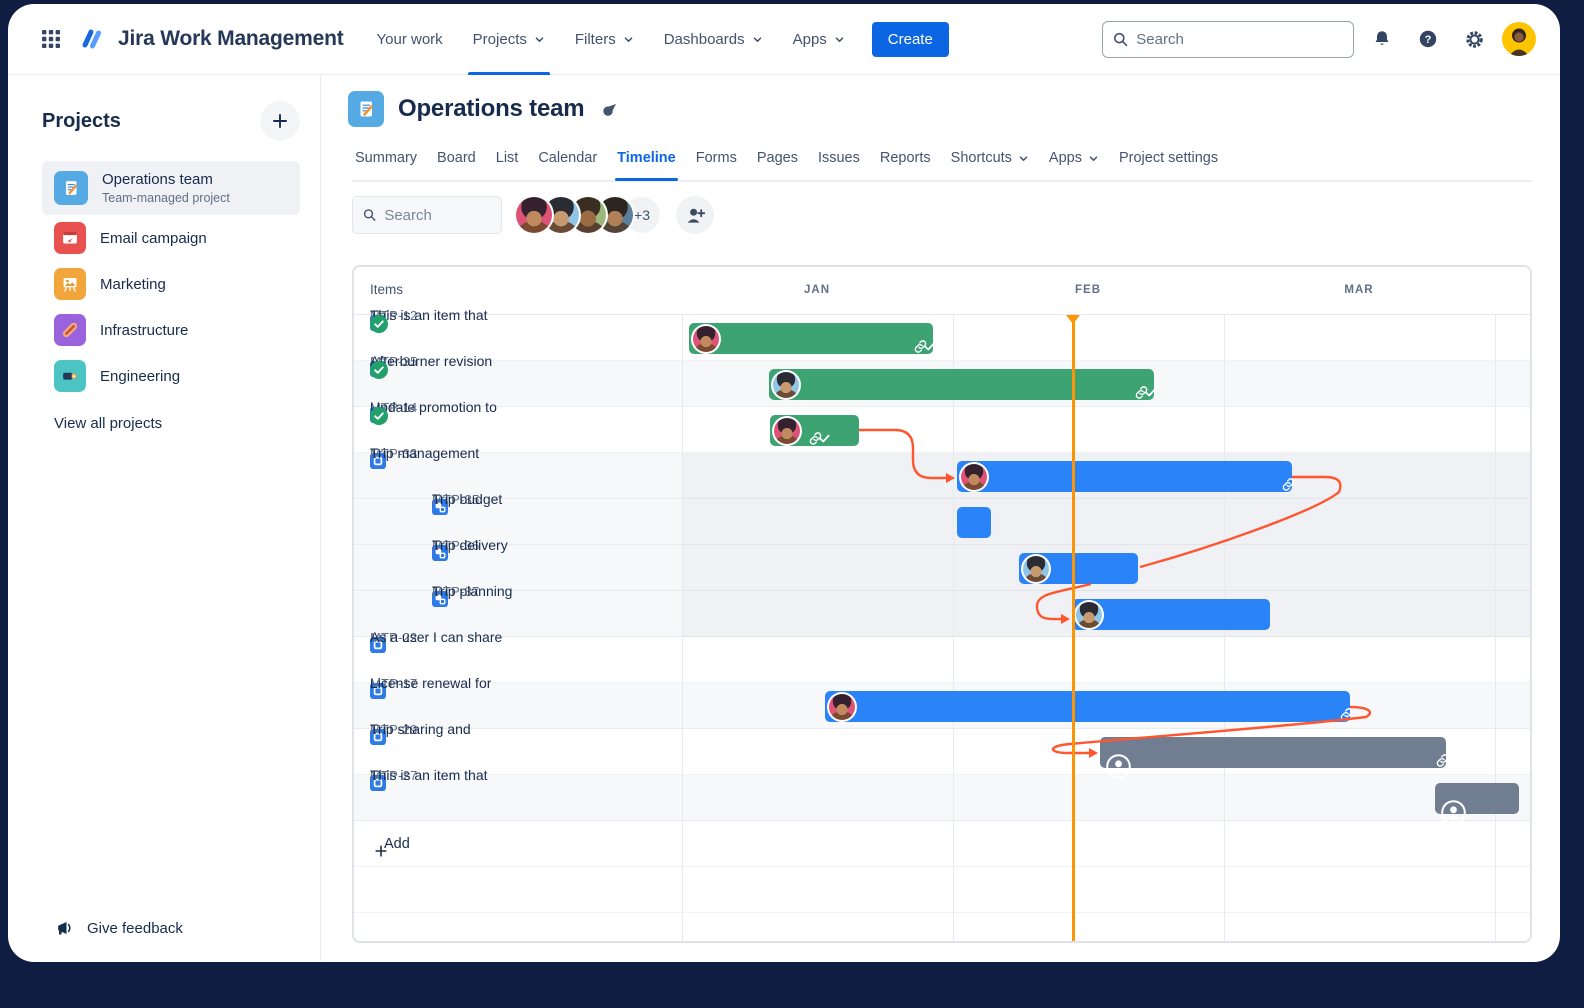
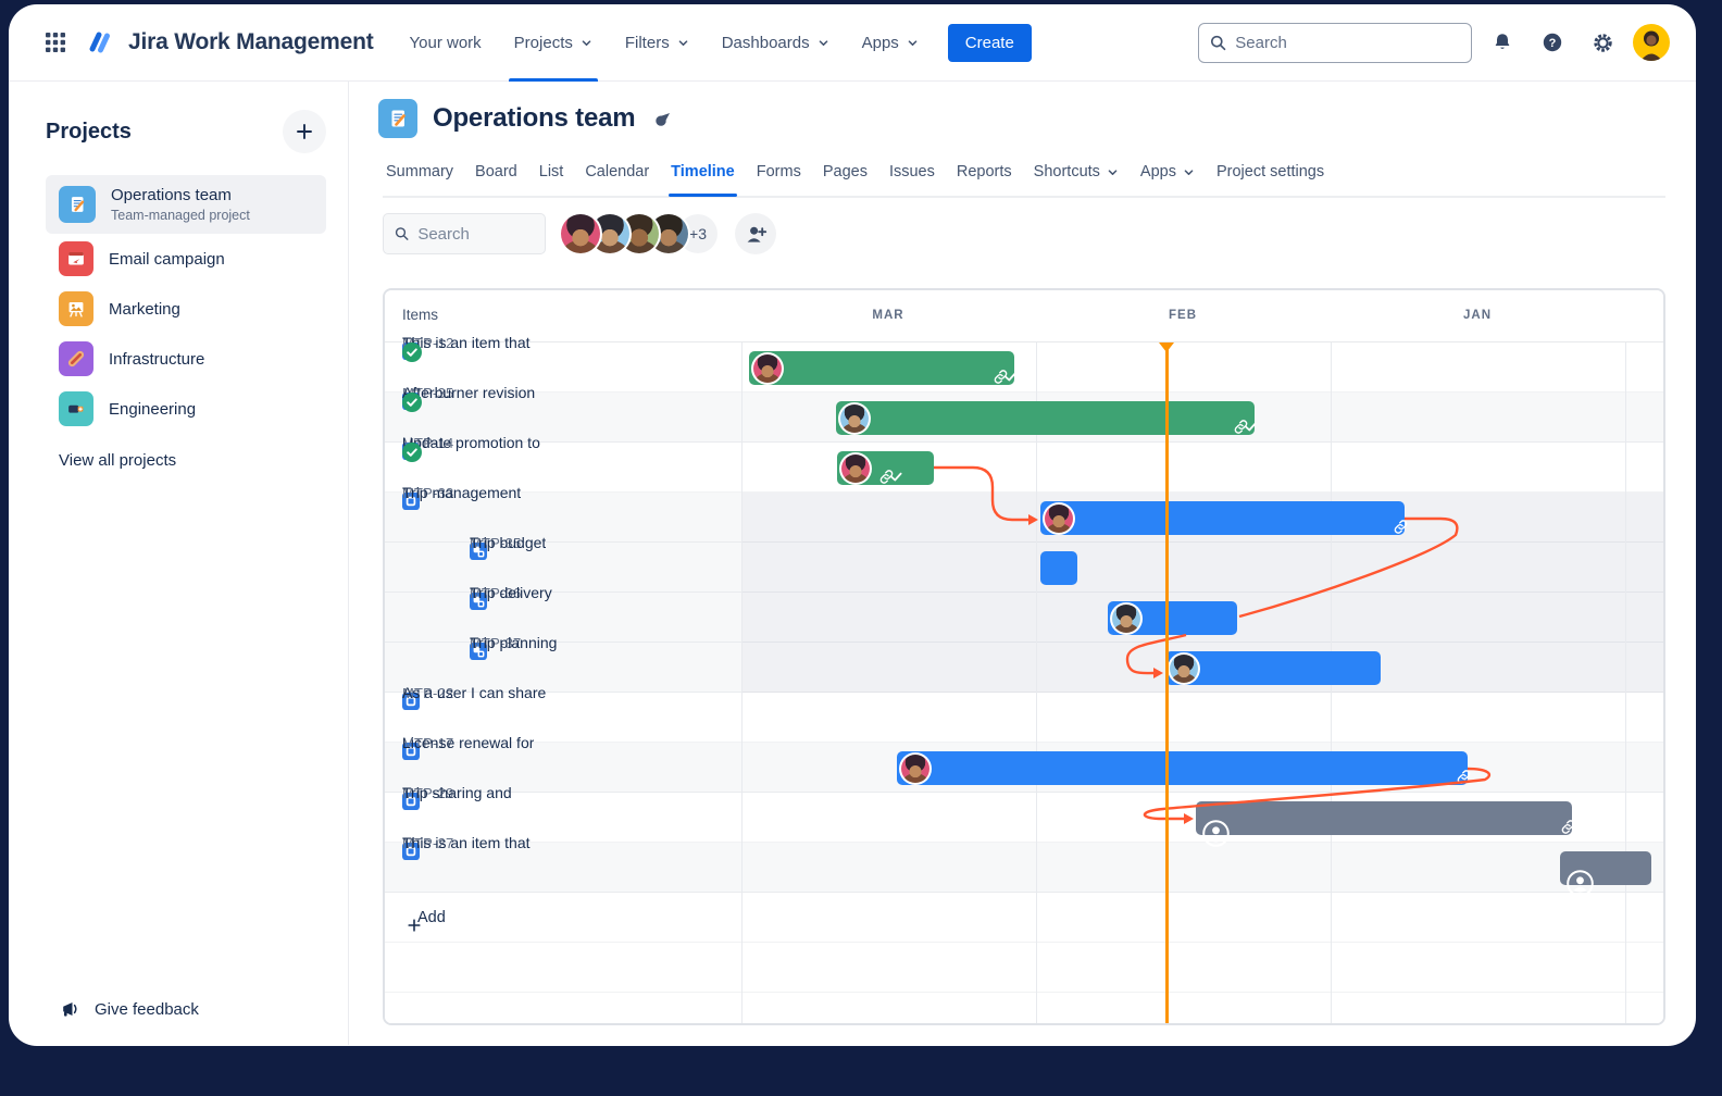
  Jira Work Management
  Your work
  Projects
  Filters
  Dashboards
  Apps
  Create
  Search
  ?
  Projects
  Operations team
  Team-managed project
  Email campaign
  Marketing
  Infrastructure
  Engineering
  View all projects
  Give feedback
  Operations team
  Summary
  Board
  List
  Calendar
  Timeline
  Forms
  Pages
  Issues
  Reports
  Shortcuts
  Apps
  Project settings
  Search
  +3
  Items
- JAN
+ MAR
  FEB
- MAR
+ JAN
  MTP-12
  This is an item that
  MTP-35
  Afterburner revision
  MTP-14
  Update promotion to
  MTP-33
  Trip management
  MTP-35
  Trip budget
  MTP-36
  Trip delivery
  MTP-37
  Trip planning
  MTP-22
  As a user I can share
  MTP-17
  License renewal for
  MTP-29
  Trip sharing and
  MTP-27
  This is an item that
  Add
